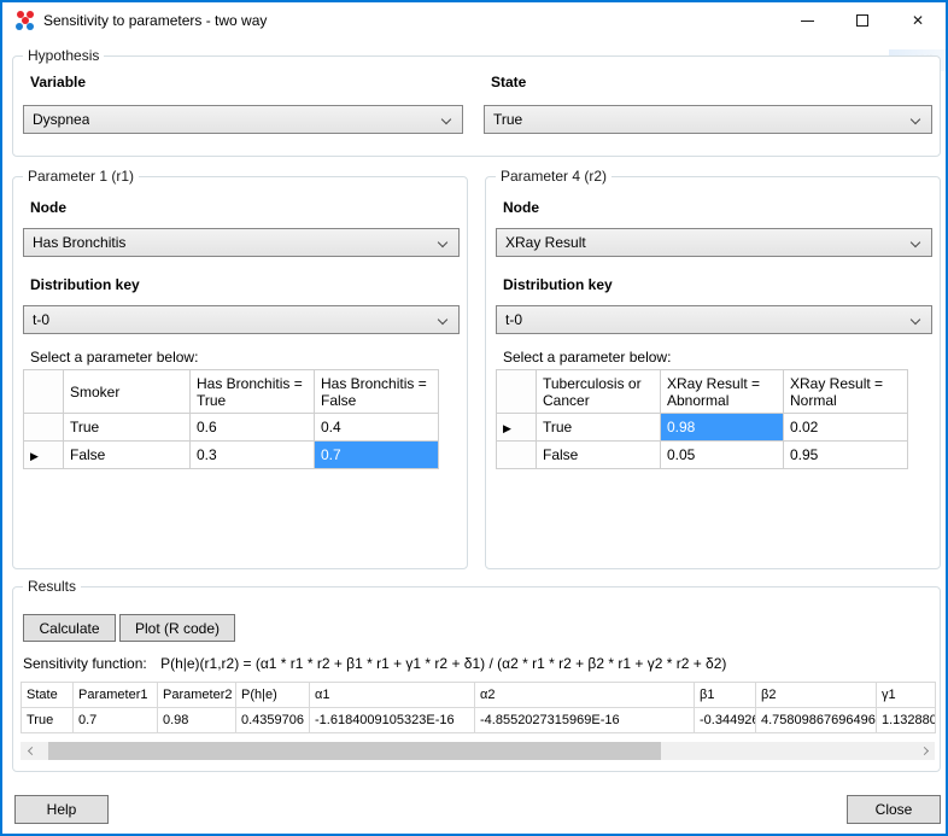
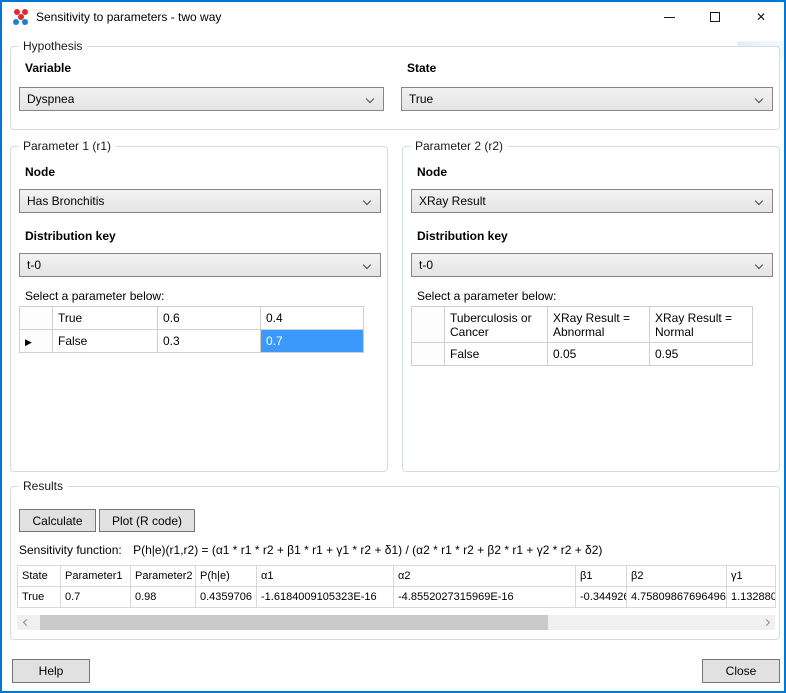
  Sensitivity to parameters - two way
  ✕
  Hypothesis
  Variable
  Dyspnea
  State
  True
  Parameter 1 (r1)
  Node
  Has Bronchitis
  Distribution key
  t-0
  Select a parameter below:
- 	Smoker	Has Bronchitis = True	Has Bronchitis = False
  	True	0.6	0.4
  ▶	False	0.3	0.7
- Parameter 4 (r2)
+ Parameter 2 (r2)
  Node
  XRay Result
  Distribution key
  t-0
  Select a parameter below:
  	Tuberculosis or Cancer	XRay Result = Abnormal	XRay Result = Normal
- ▶	True	0.98	0.02
  	False	0.05	0.95
  Results
  Calculate
  Plot (R code)
  Sensitivity function: P(h|e)(r1,r2) = (α1 * r1 * r2 + β1 * r1 + γ1 * r2 + δ1) / (α2 * r1 * r2 + β2 * r1 + γ2 * r2 + δ2)
  State	Parameter1	Parameter2	P(h|e)	α1	α2	β1	β2	γ1
  True	0.7	0.98	0.4359706	-1.6184009105323E-16	-4.8552027315969E-16	-0.344926	4.75809867696496	1.132880
  Help
  Close
